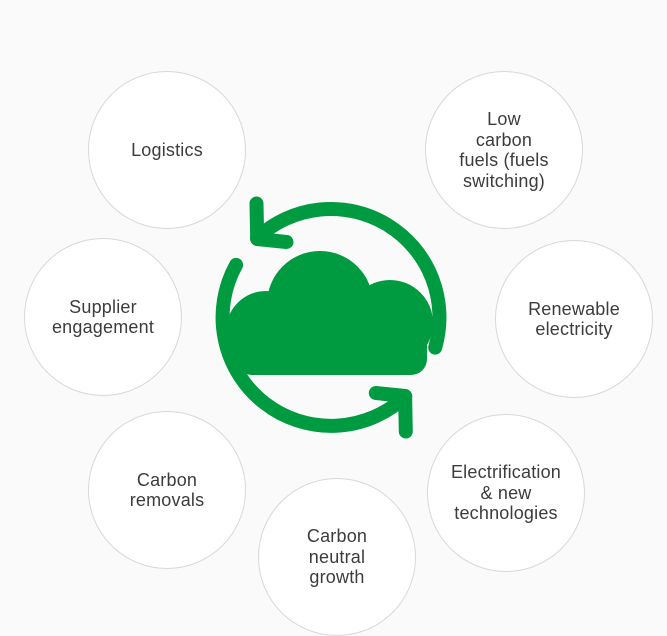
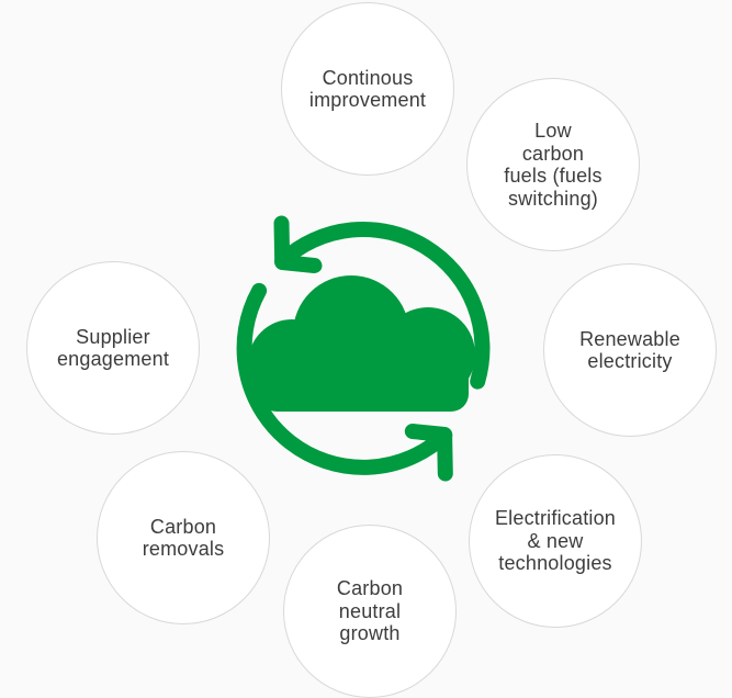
+ Continous
+ improvement
  Low
  carbon
  fuels (fuels
  switching)
  Renewable
  electricity
  Electrification
  & new
  technologies
  Carbon
  neutral
  growth
  Carbon
  removals
  Supplier
  engagement
- Logistics
